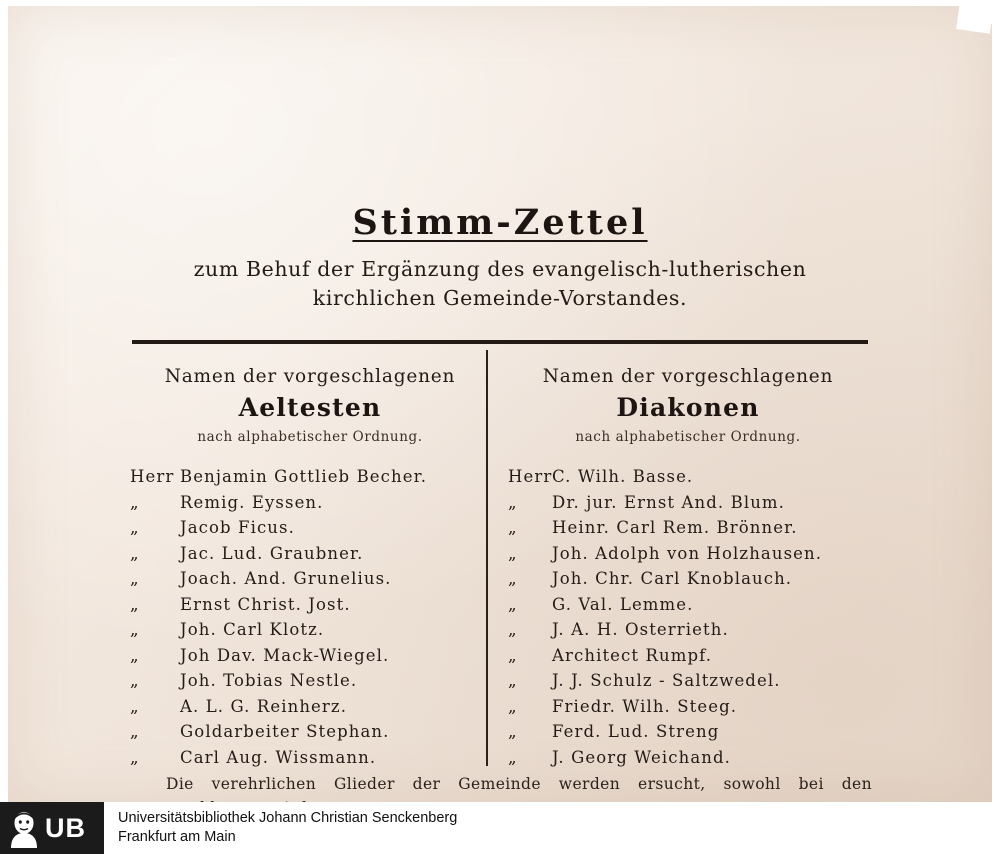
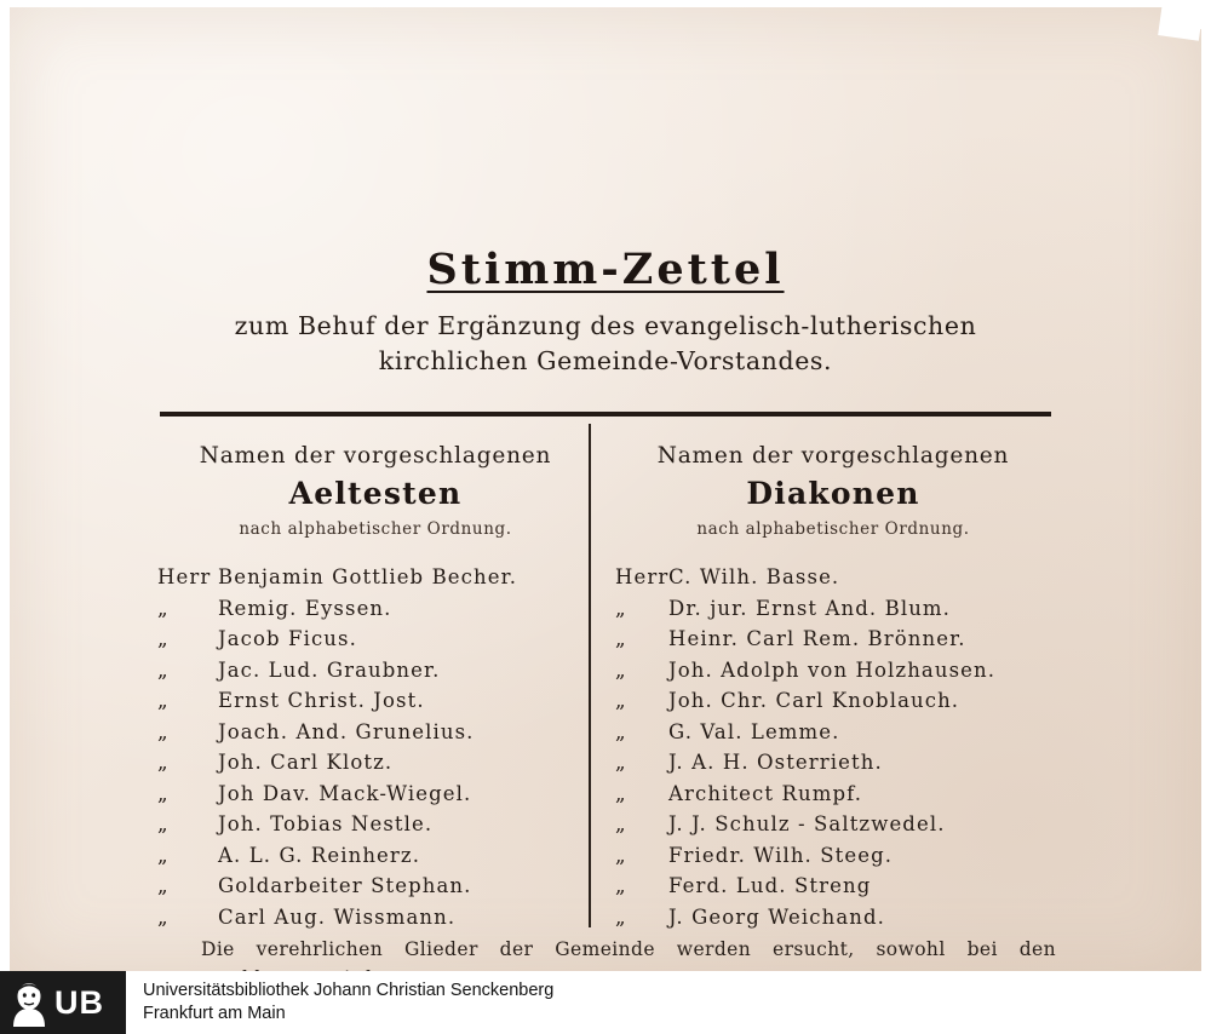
  Stimm-Zettel
  zum Behuf der Ergänzung des evangelisch-lutherischen
  kirchlichen Gemeinde-Vorstandes.
  Namen der vorgeschlagenen
  Aeltesten
  nach alphabetischer Ordnung.
  Herr
  Benjamin Gottlieb Becher.
  „
  Remig. Eyssen.
  „
  Jacob Ficus.
  „
  Jac. Lud. Graubner.
  „
- Joach. And. Grunelius.
+ Ernst Christ. Jost.
  „
- Ernst Christ. Jost.
+ Joach. And. Grunelius.
  „
  Joh. Carl Klotz.
  „
  Joh Dav. Mack-Wiegel.
  „
  Joh. Tobias Nestle.
  „
  A. L. G. Reinherz.
  „
  Goldarbeiter Stephan.
  „
  Carl Aug. Wissmann.
  Namen der vorgeschlagenen
  Diakonen
  nach alphabetischer Ordnung.
  Herr
  C. Wilh. Basse.
  „
  Dr. jur. Ernst And. Blum.
  „
  Heinr. Carl Rem. Brönner.
  „
  Joh. Adolph von Holzhausen.
  „
  Joh. Chr. Carl Knoblauch.
  „
  G. Val. Lemme.
  „
  J. A. H. Osterrieth.
  „
  Architect Rumpf.
  „
  J. J. Schulz - Saltzwedel.
  „
  Friedr. Wilh. Steeg.
  „
  Ferd. Lud. Streng
  „
  J. Georg Weichand.
  Die verehrlichen Glieder der Gemeinde werden ersucht, sowohl bei den
  UB
  Universitätsbibliothek Johann Christian Senckenberg
  Frankfurt am Main
